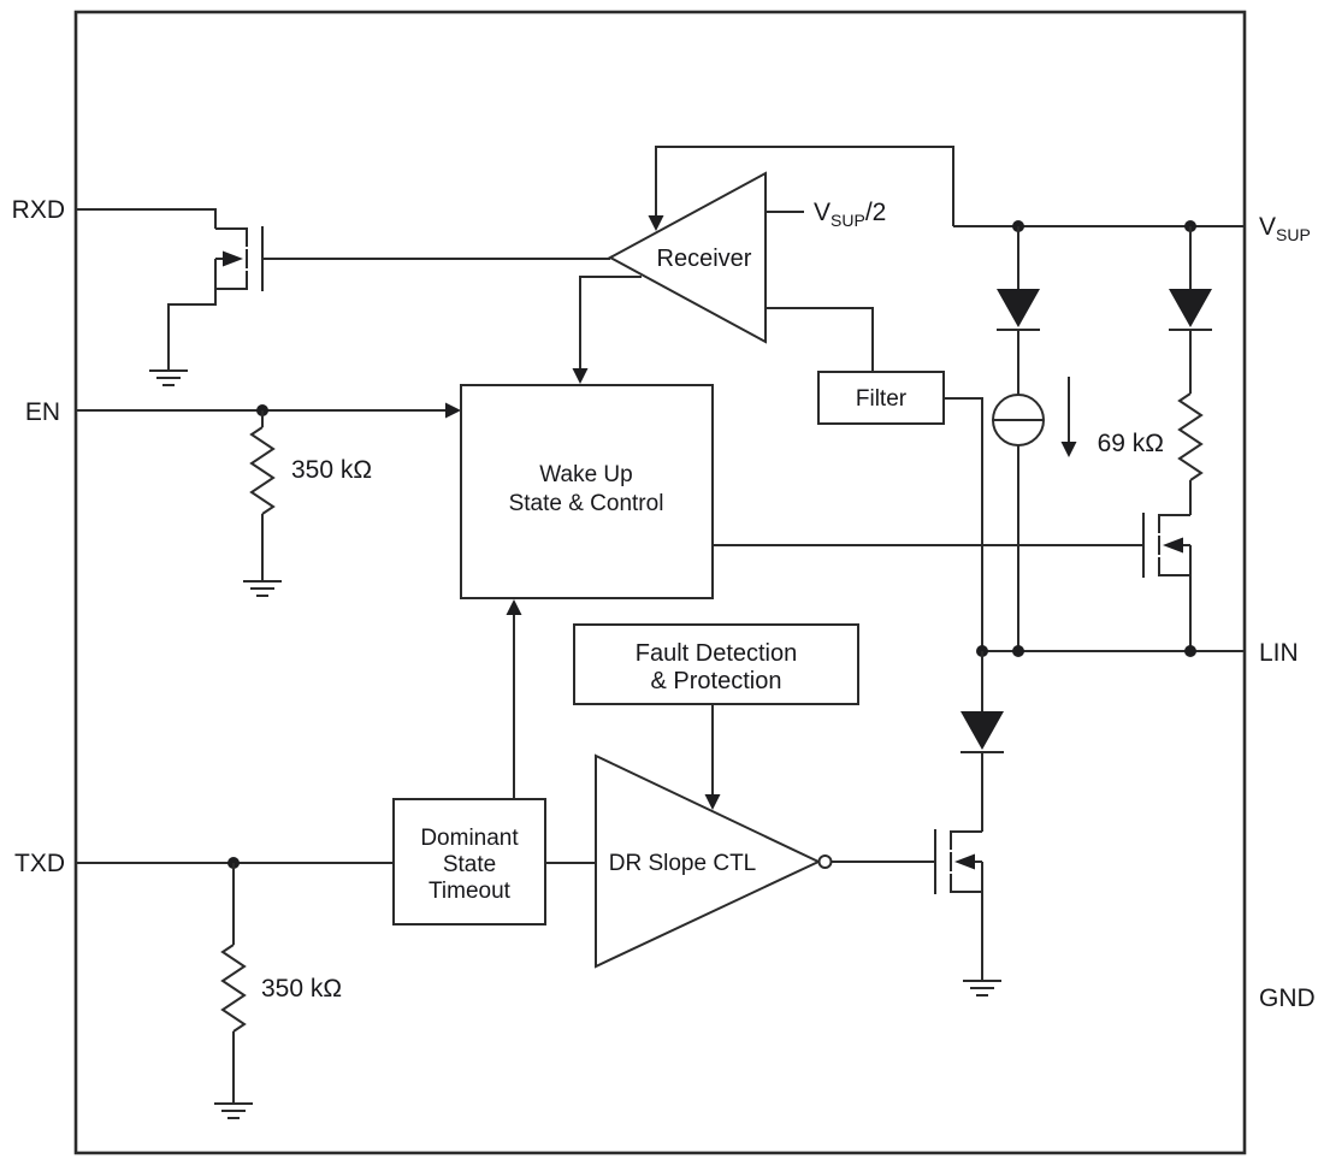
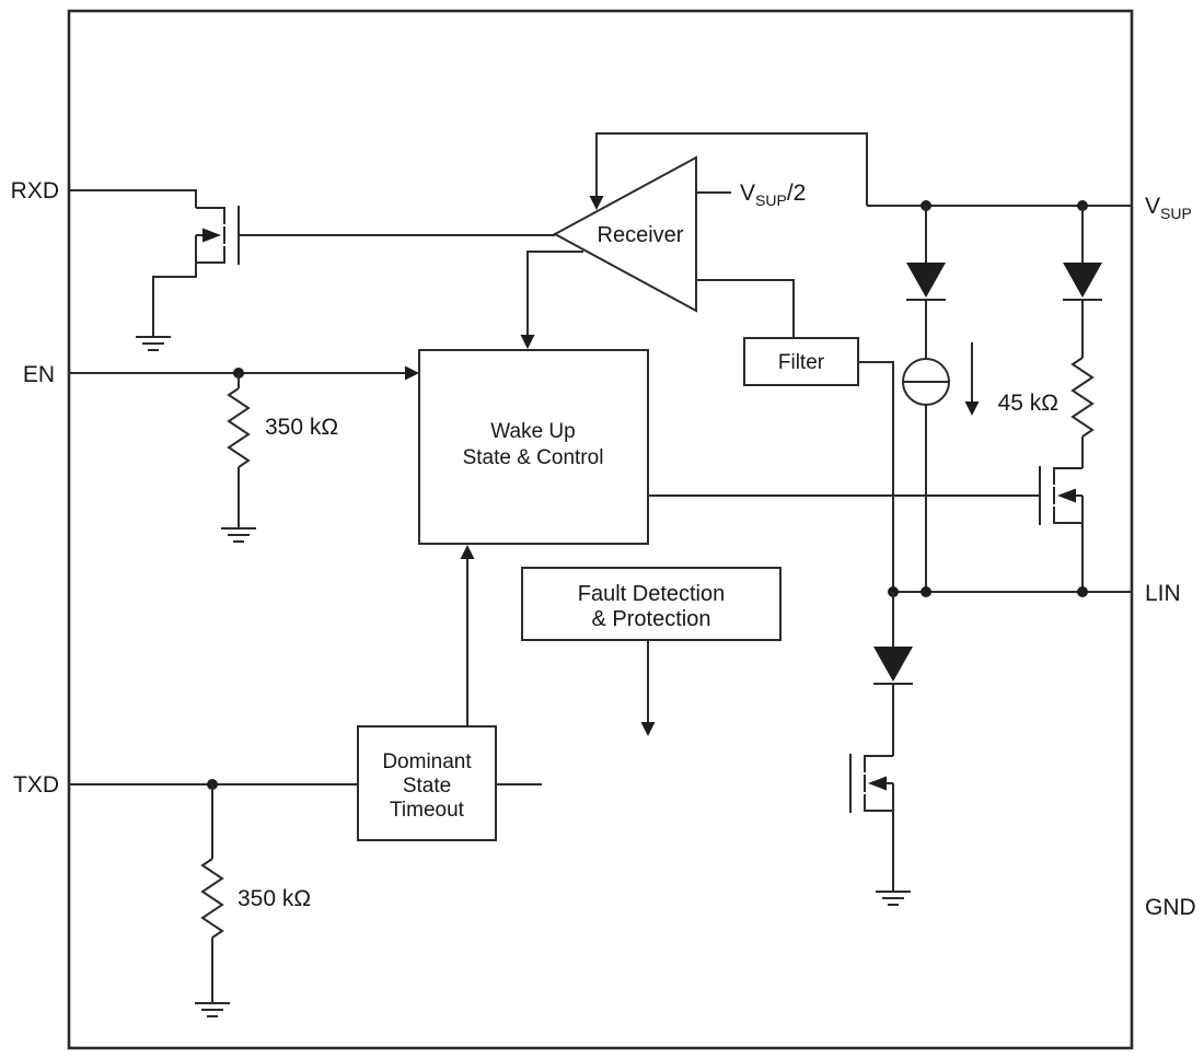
  RXD
  EN
  TXD
  VSUP
  LIN
  GND
  Receiver
  VSUP/2
  350 kΩ
  Wake Up
  State & Control
  Filter
- 69 kΩ
+ 45 kΩ
  Fault Detection
  & Protection
  350 kΩ
  Dominant
  State
  Timeout
- DR Slope CTL
